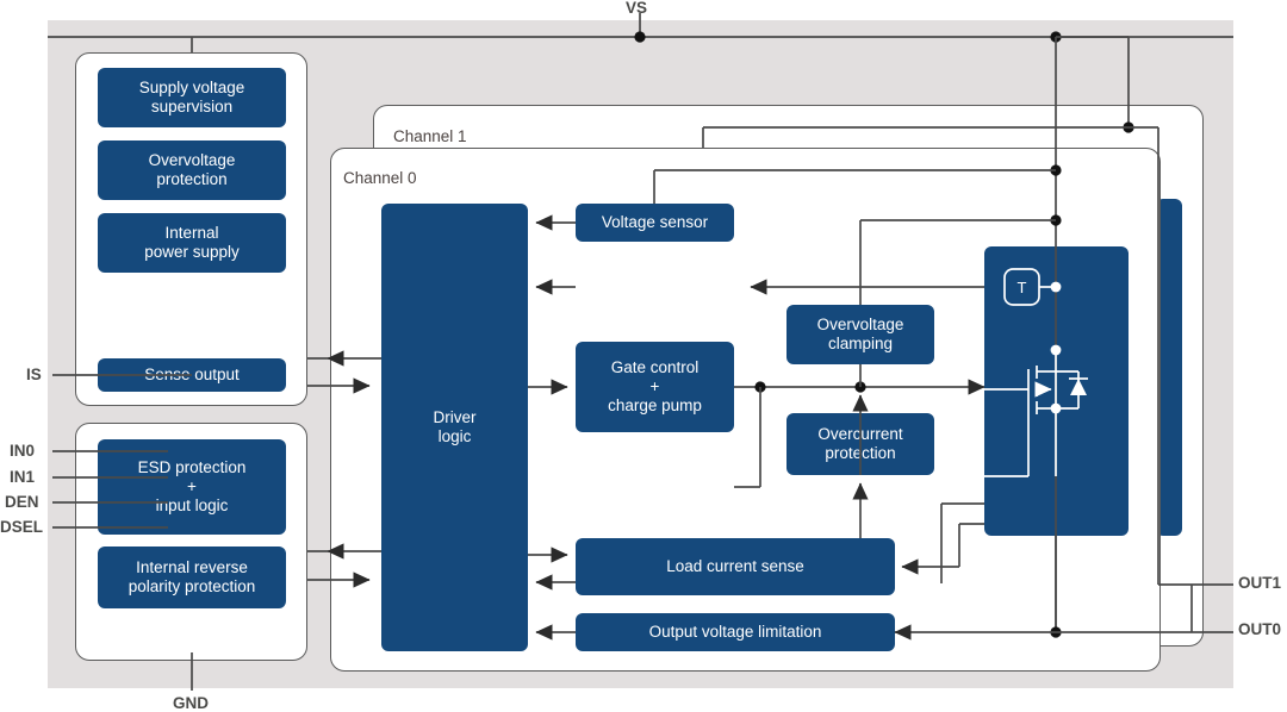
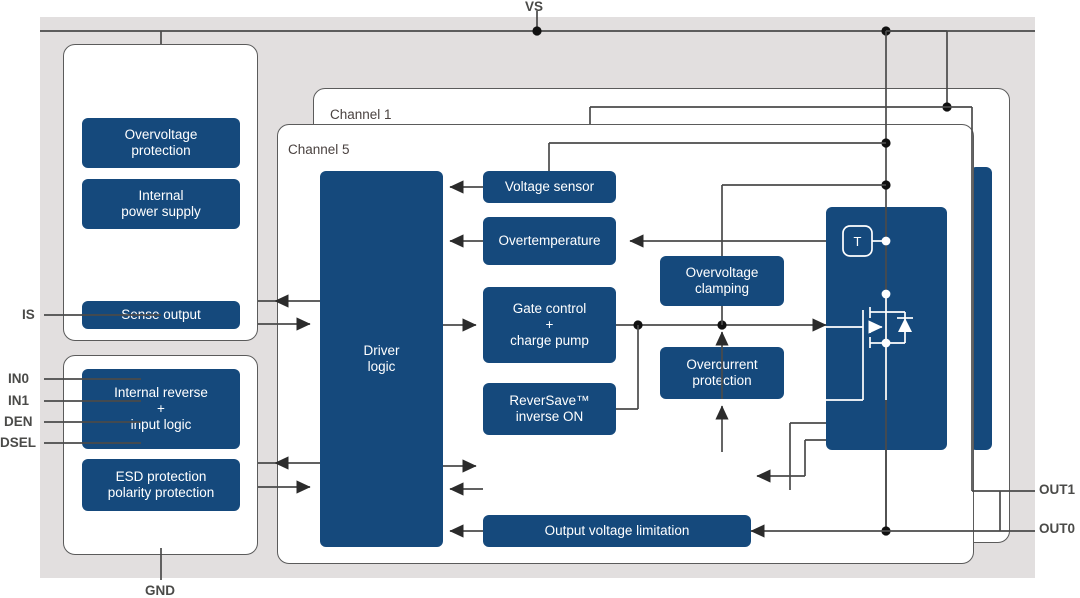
  Channel 1
- Channel 0
+ Channel 5
- Supply voltage
- supervision
  Overvoltage
  protection
  Internal
  power supply
- ESD protection
+ Internal reverse
  +
  input logic
- Internal reverse
+ ESD protection
  polarity protection
  Driver
  logic
  Voltage sensor
+ Overtemperature
  Gate control
  +
  charge pump
+ ReverSave™
+ inverse ON
  Overvoltage
  clamping
  Overcurrent
  protection
- Load current sense
  Output voltage limitation
  VS
  IS
  IN0
  IN1
  DEN
  DSEL
  GND
  OUT1
  OUT0
  T
